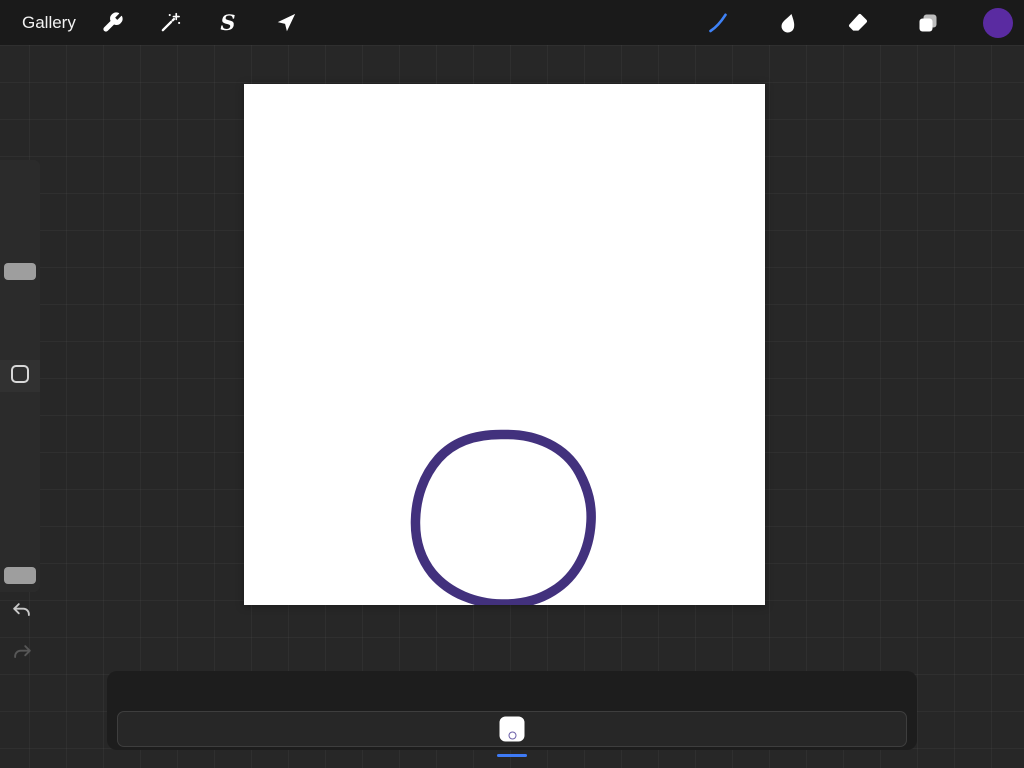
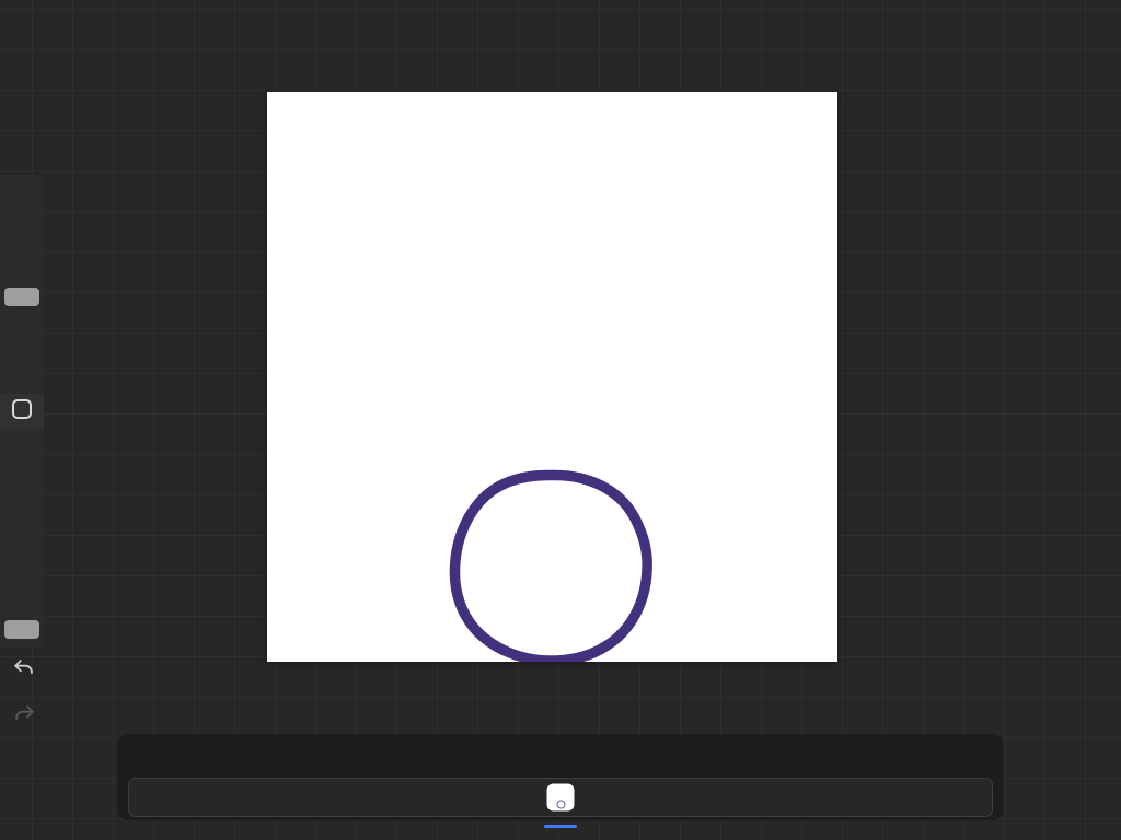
- Gallery
- S
